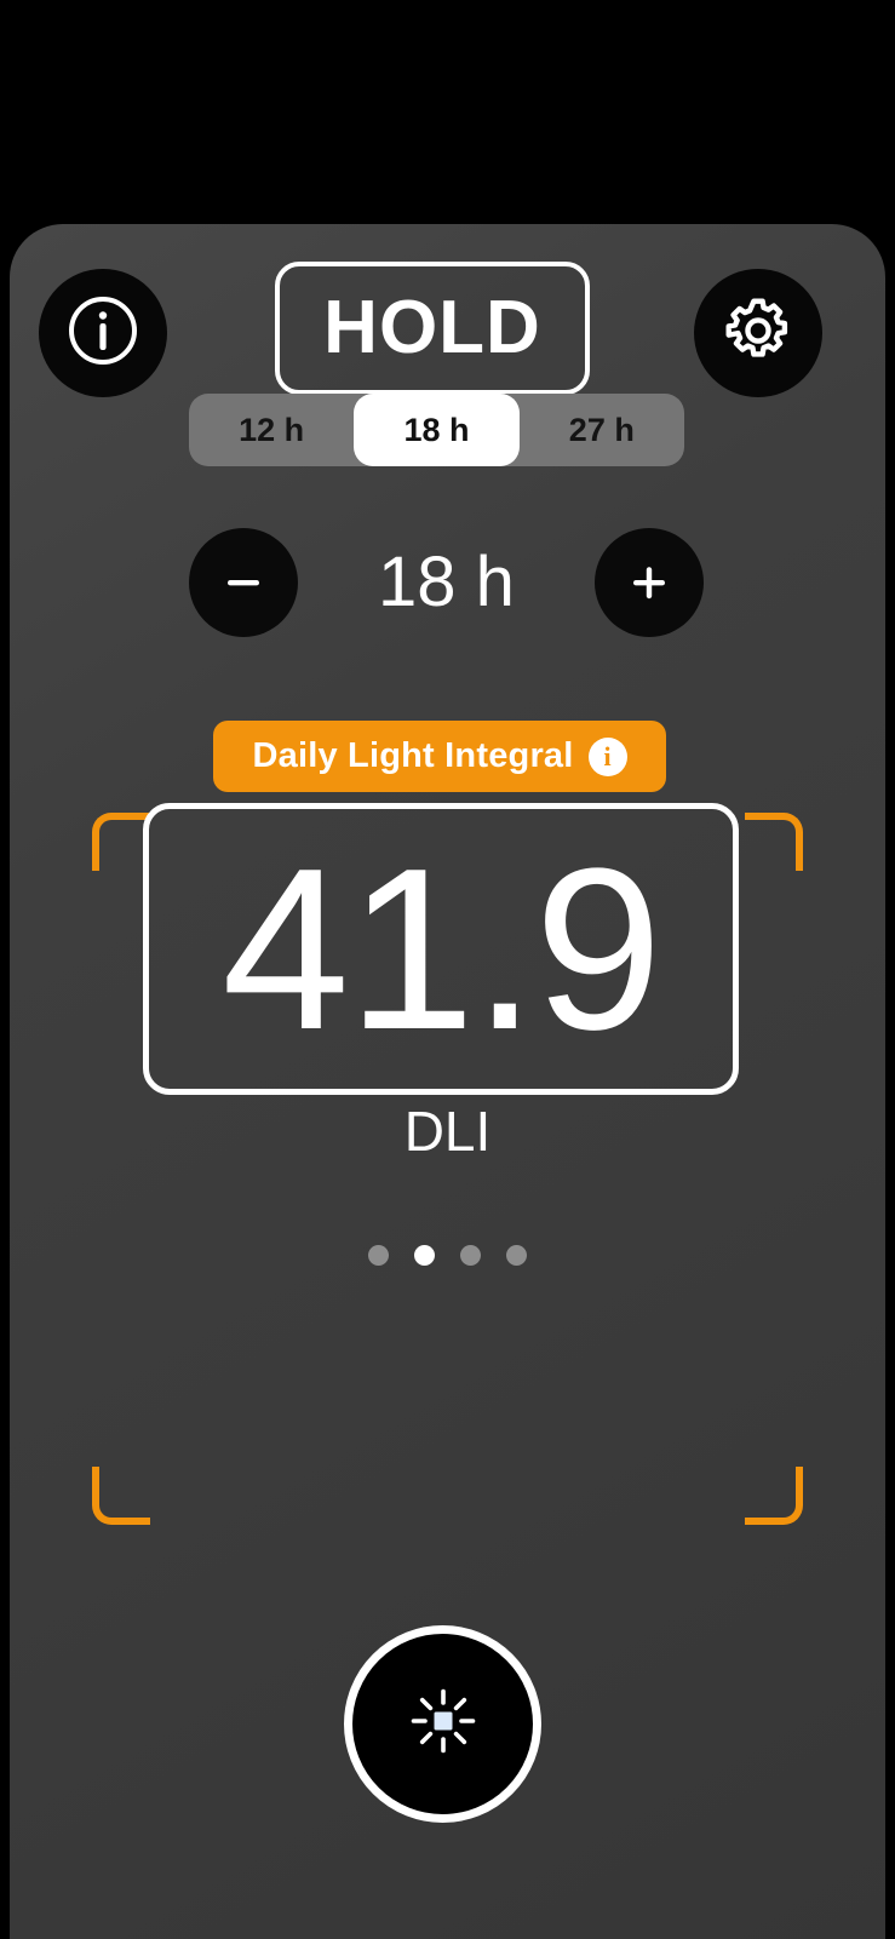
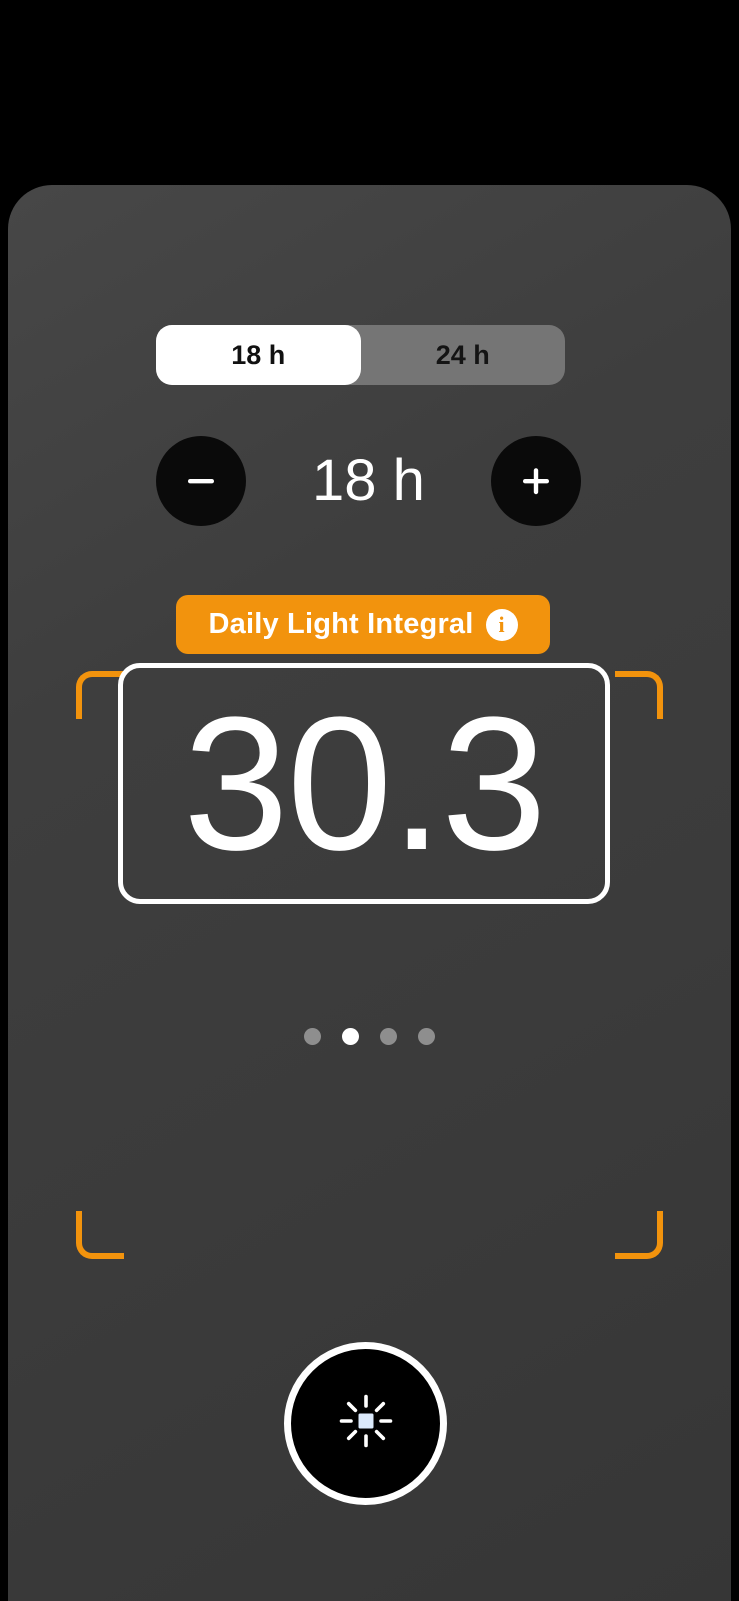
- HOLD
- 12 h
  18 h
- 27 h
+ 24 h
  18 h
  Daily Light Integral
  i
- 41.9
+ 30.3
- DLI
